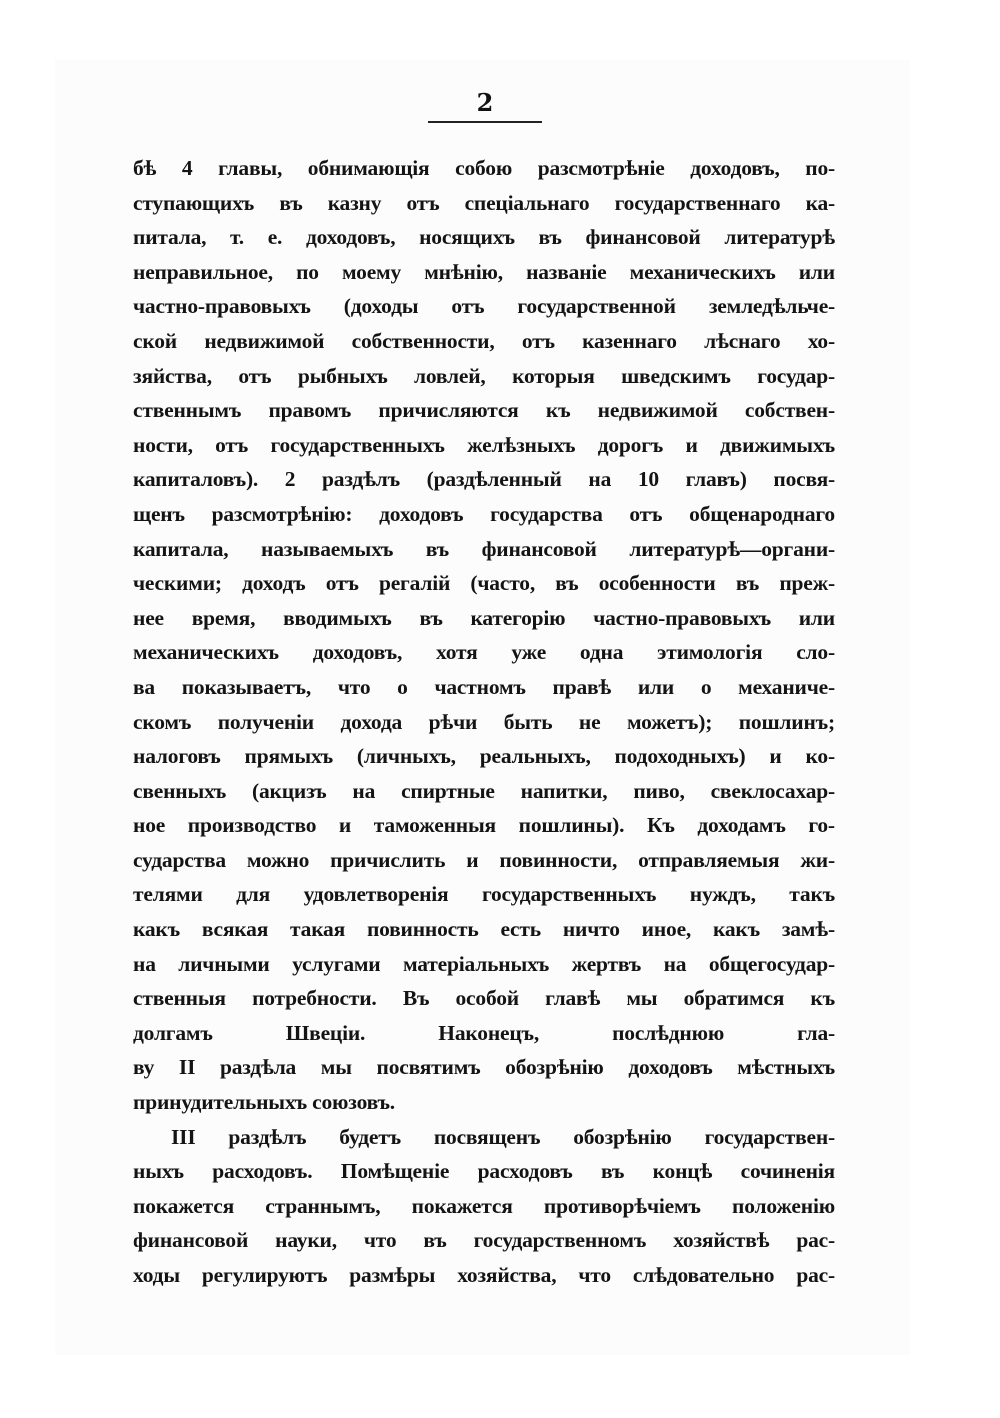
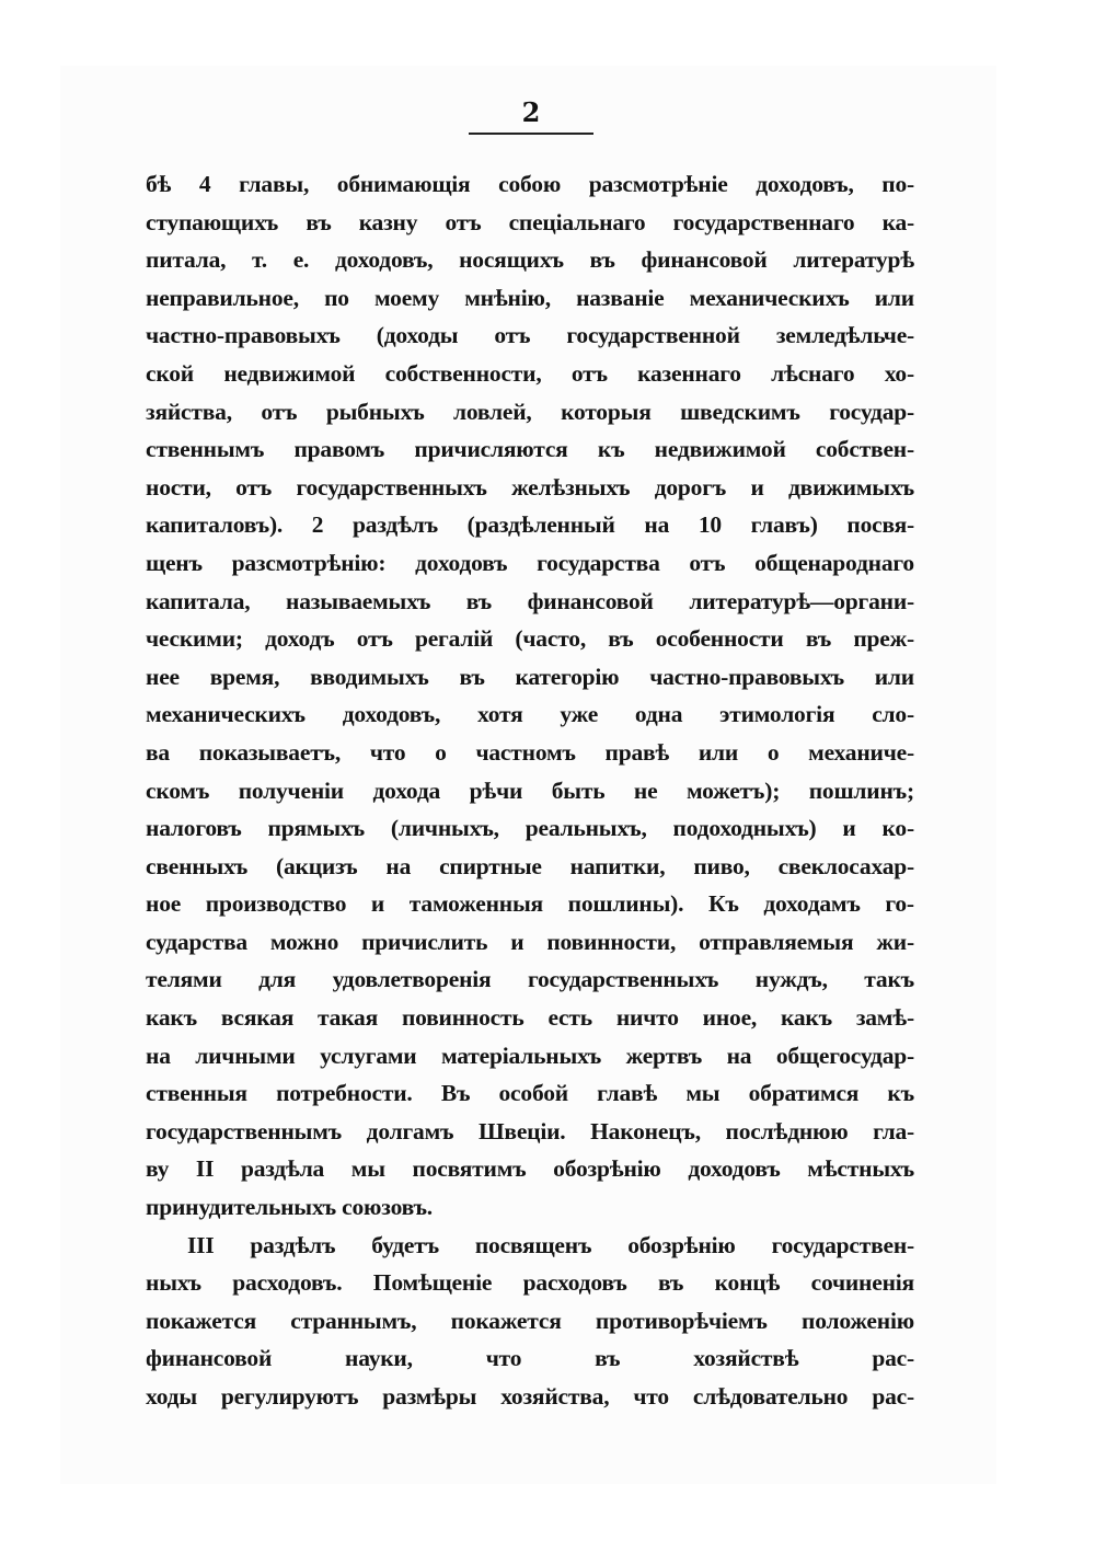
  2
  бѣ
  4
  главы,
  обнимающія
  собою
  разсмотрѣніе
  доходовъ,
  по-
  ступающихъ
  въ
  казну
  отъ
  спеціальнаго
  государственнаго
  ка-
  питала,
  т.
  е.
  доходовъ,
  носящихъ
  въ
  финансовой
  литературѣ
  неправильное,
  по
  моему
  мнѣнію,
  названіе
  механическихъ
  или
  частно-правовыхъ
  (доходы
  отъ
  государственной
  земледѣльче-
  ской
  недвижимой
  собственности,
  отъ
  казеннаго
  лѣснаго
  хо-
  зяйства,
  отъ
  рыбныхъ
  ловлей,
  которыя
  шведскимъ
  государ-
  ственнымъ
  правомъ
  причисляются
  къ
  недвижимой
  собствен-
  ности,
  отъ
  государственныхъ
  желѣзныхъ
  дорогъ
  и
  движимыхъ
  капиталовъ).
  2
  раздѣлъ
  (раздѣленный
  на
  10
  главъ)
  посвя-
  щенъ
  разсмотрѣнію:
  доходовъ
  государства
  отъ
  общенароднаго
  капитала,
  называемыхъ
  въ
  финансовой
  литературѣ—органи-
  ческими;
  доходъ
  отъ
  регалій
  (часто,
  въ
  особенности
  въ
  преж-
  нее
  время,
  вводимыхъ
  въ
  категорію
  частно-правовыхъ
  или
  механическихъ
  доходовъ,
  хотя
  уже
  одна
  этимологія
  сло-
  ва
  показываетъ,
  что
  о
  частномъ
  правѣ
  или
  о
  механиче-
  скомъ
  полученіи
  дохода
  рѣчи
  быть
  не
  можетъ);
  пошлинъ;
  налоговъ
  прямыхъ
  (личныхъ,
  реальныхъ,
  подоходныхъ)
  и
  ко-
  свенныхъ
  (акцизъ
  на
  спиртные
  напитки,
  пиво,
  свеклосахар-
  ное
  производство
  и
  таможенныя
  пошлины).
  Къ
  доходамъ
  го-
  сударства
  можно
  причислить
  и
  повинности,
  отправляемыя
  жи-
  телями
  для
  удовлетворенія
  государственныхъ
  нуждъ,
  такъ
  какъ
  всякая
  такая
  повинность
  есть
  ничто
  иное,
  какъ
  замѣ-
  на
  личными
  услугами
  матеріальныхъ
  жертвъ
  на
  общегосудар-
  ственныя
  потребности.
  Въ
  особой
  главѣ
  мы
  обратимся
  къ
+ государственнымъ
  долгамъ
  Швеціи.
  Наконецъ,
  послѣднюю
  гла-
  ву
  II
  раздѣла
  мы
  посвятимъ
  обозрѣнію
  доходовъ
  мѣстныхъ
  принудительныхъ союзовъ.
  III
  раздѣлъ
  будетъ
  посвященъ
  обозрѣнію
  государствен-
  ныхъ
  расходовъ.
  Помѣщеніе
  расходовъ
  въ
  концѣ
  сочиненія
  покажется
  страннымъ,
  покажется
  противорѣчіемъ
  положенію
  финансовой
  науки,
  что
  въ
- государственномъ
  хозяйствѣ
  рас-
  ходы
  регулируютъ
  размѣры
  хозяйства,
  что
  слѣдовательно
  рас-
